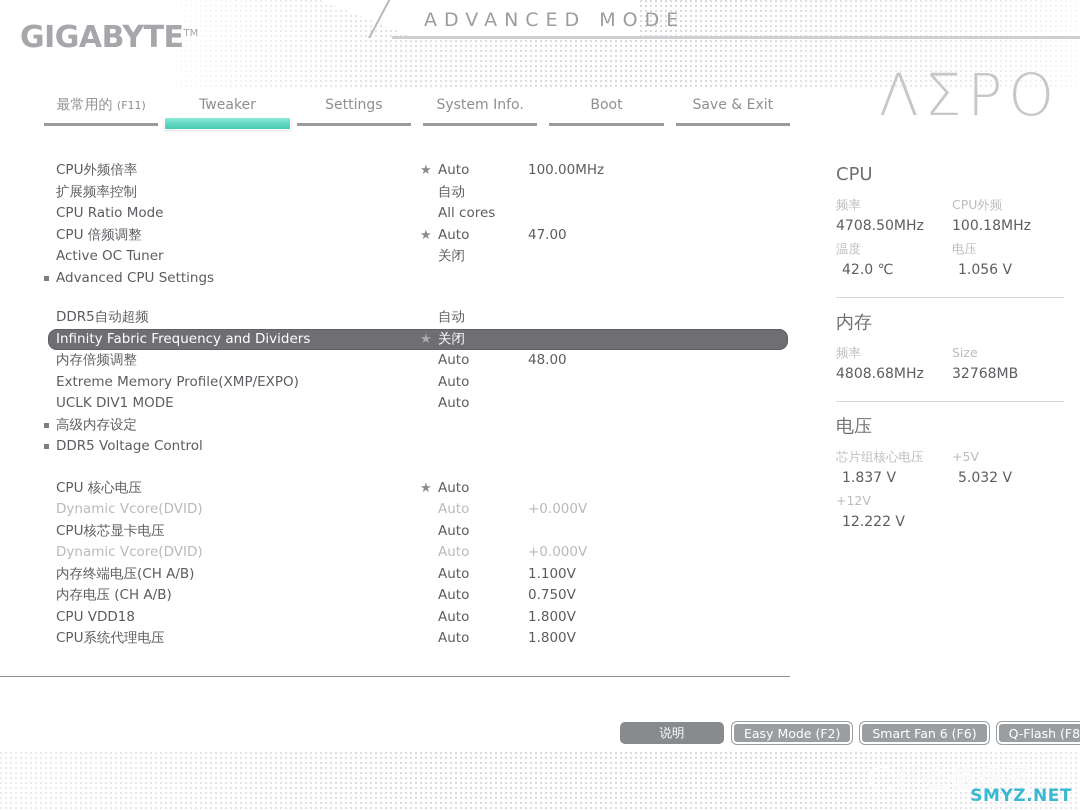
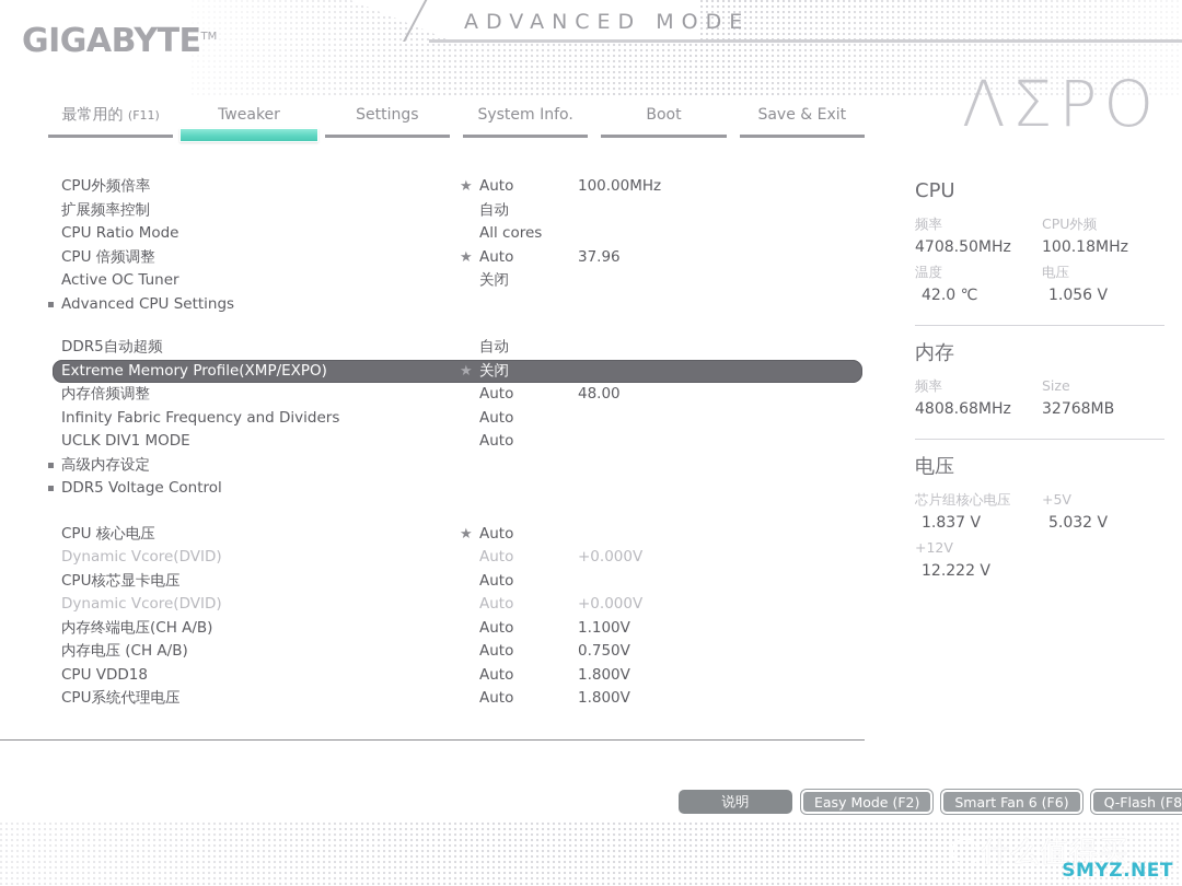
  GIGABYTETM
  ADVANCED MODE
  ΛΣΡΟ
  最常用的 (F11)
  Tweaker
  Settings
  System Info.
  Boot
  Save & Exit
  CPU外频倍率
  ★
  Auto
  100.00MHz
  扩展频率控制
  自动
  CPU Ratio Mode
  All cores
  CPU 倍频调整
  ★
  Auto
- 47.00
+ 37.96
  Active OC Tuner
  关闭
  Advanced CPU Settings
  DDR5自动超频
  自动
- Infinity Fabric Frequency and Dividers
+ Extreme Memory Profile(XMP/EXPO)
  ★
  关闭
  内存倍频调整
  Auto
  48.00
- Extreme Memory Profile(XMP/EXPO)
+ Infinity Fabric Frequency and Dividers
  Auto
  UCLK DIV1 MODE
  Auto
  高级内存设定
  DDR5 Voltage Control
  CPU 核心电压
  ★
  Auto
  Dynamic Vcore(DVID)
  Auto
  +0.000V
  CPU核芯显卡电压
  Auto
  Dynamic Vcore(DVID)
  Auto
  +0.000V
  内存终端电压(CH A/B)
  Auto
  1.100V
  内存电压 (CH A/B)
  Auto
  0.750V
  CPU VDD18
  Auto
  1.800V
  CPU系统代理电压
  Auto
  1.800V
  CPU
  频率
  4708.50MHz
  CPU外频
  100.18MHz
  温度
  42.0 ℃
  电压
  1.056 V
  内存
  频率
  4808.68MHz
  Size
  32768MB
  电压
  芯片组核心电压
  1.837 V
  +5V
  5.032 V
  +12V
  12.222 V
  说明
  Easy Mode (F2)
  Smart Fan 6 (F6)
  Q-Flash (F8
  什么值得买
  SMYZ.NET
